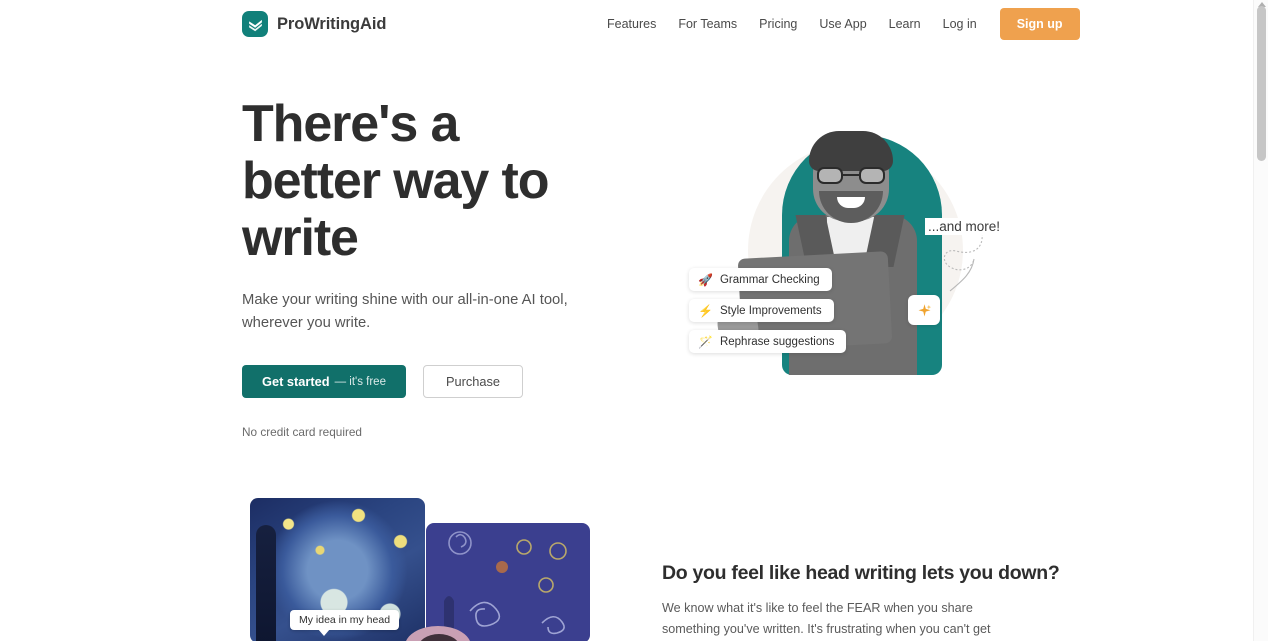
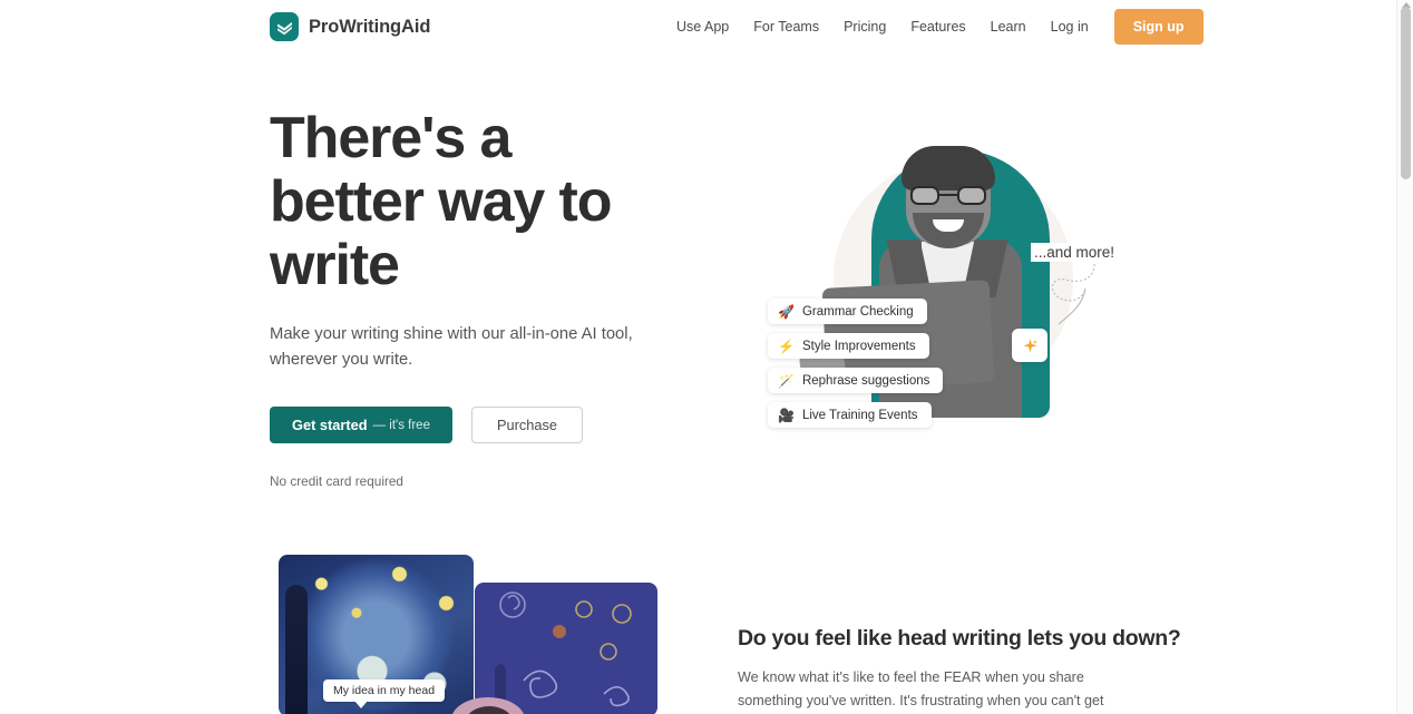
  ProWritingAid
- Features
+ Use App
  For Teams
  Pricing
- Use App
+ Features
  Learn
  Log in
  Sign up
  There's a better way to write
  Make your writing shine with our all-in-one AI tool, wherever you write.
  Get started
  — it's free
  Purchase
  No credit card required
  ...and more!
  🚀
  Grammar Checking
  ⚡
  Style Improvements
  🪄
  Rephrase suggestions
+ 🎥
+ Live Training Events
  My idea in my head
  Do you feel like head writing lets you down?
  We know what it's like to feel the FEAR when you share something you've written. It's frustrating when you can't get
